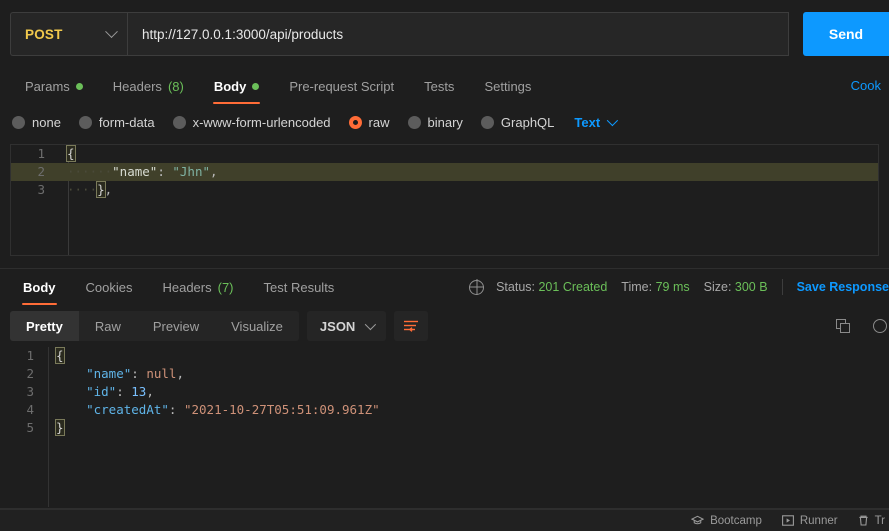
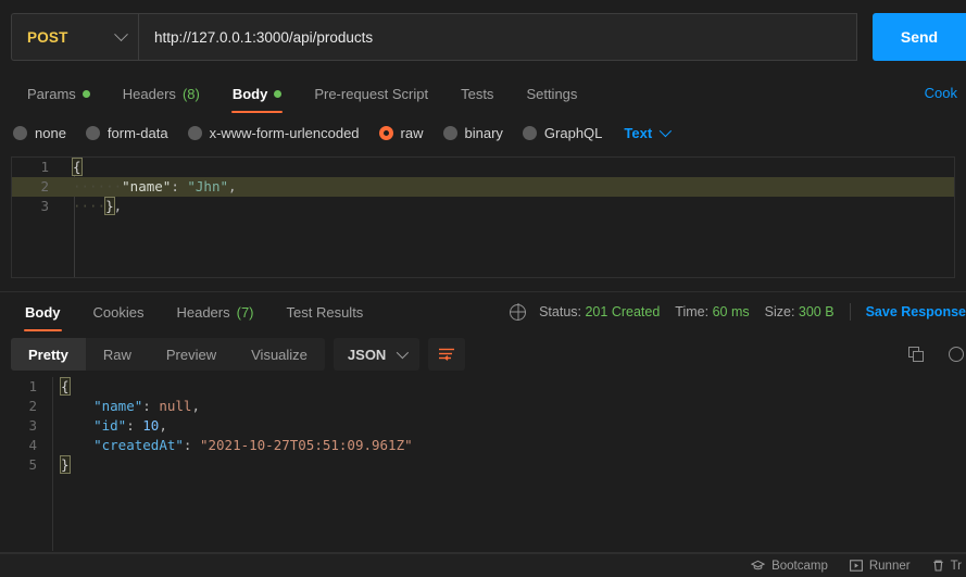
  POST
  http://127.0.0.1:3000/api/products
  Send
  Params
  Headers
  (8)
  Body
  Pre-request Script
  Tests
  Settings
  Cook
  none
  form-data
  x-www-form-urlencoded
  raw
  binary
  GraphQL
  Text
  1
  {
  2
  3
  ····},
  Body
  Cookies
  Headers
  (7)
  Test Results
  Status: 201 Created
- Time: 79 ms
+ Time: 60 ms
  Size: 300 B
  Save Response
  Pretty
  Raw
  Preview
  Visualize
  JSON
  1
  {
  2
  "name": null,
  3
- "id": 13,
+ "id": 10,
  4
  "createdAt": "2021-10-27T05:51:09.961Z"
  5
  }
  Bootcamp
  Runner
  Tr
